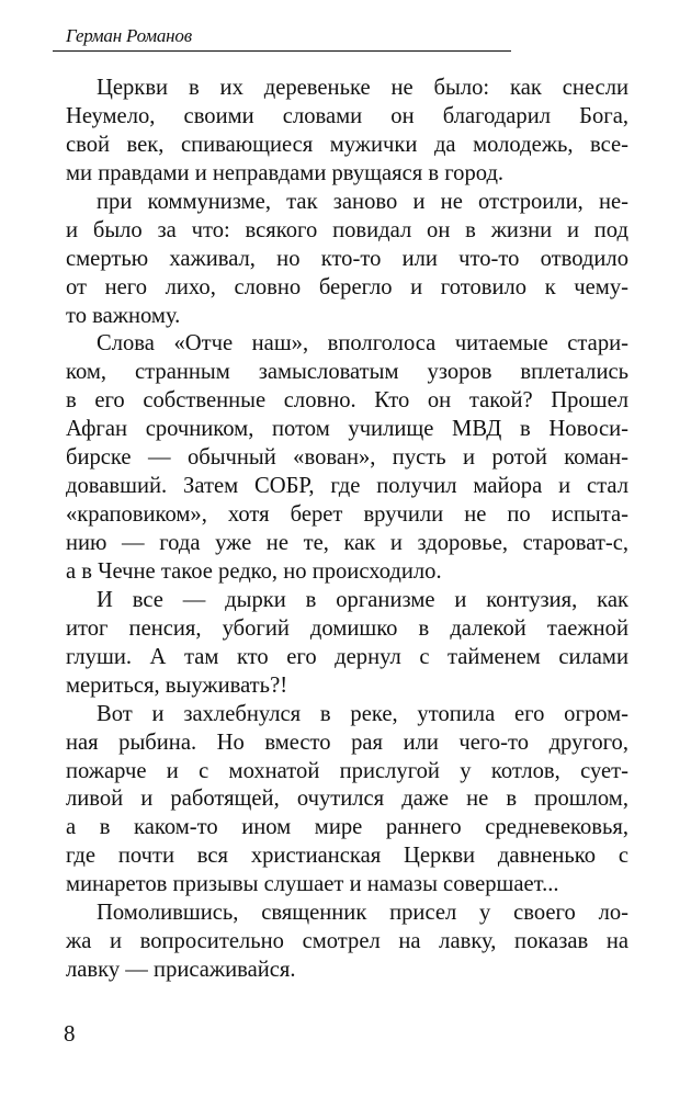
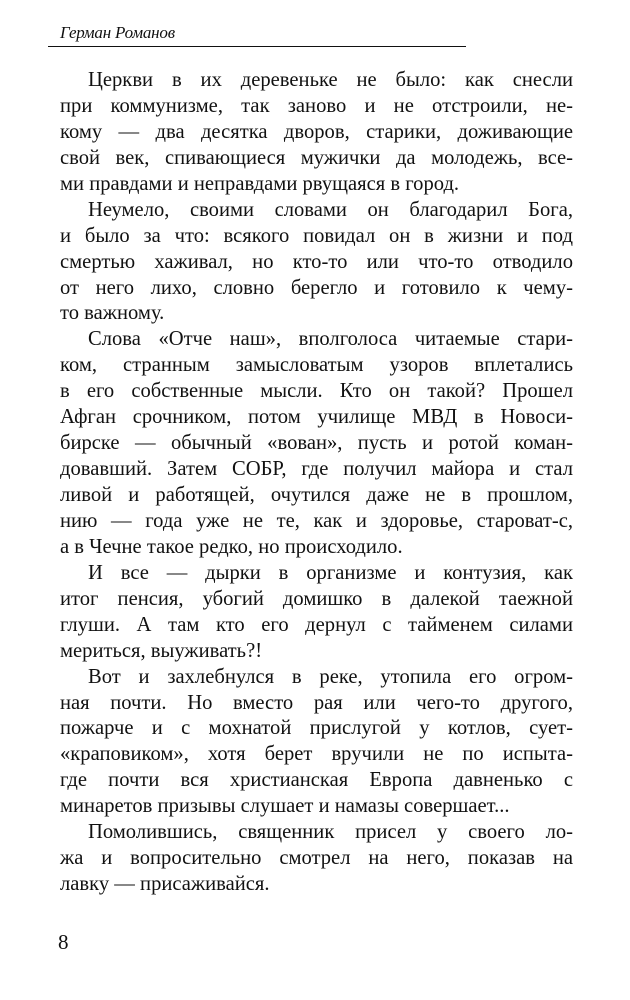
  Герман Романов
  Церкви в их деревеньке не было: как снесли
- Неумело, своими словами он благодарил Бога,
+ при коммунизме, так заново и не отстроили, не-
+ кому — два десятка дворов, старики, доживающие
  свой век, спивающиеся мужички да молодежь, все-
  ми правдами и неправдами рвущаяся в город.
- при коммунизме, так заново и не отстроили, не-
+ Неумело, своими словами он благодарил Бога,
  и было за что: всякого повидал он в жизни и под
  смертью хаживал, но кто-то или что-то отводило
  от него лихо, словно берегло и готовило к чему-
  то важному.
  Слова «Отче наш», вполголоса читаемые стари-
  ком, странным замысловатым узоров вплетались
- в его собственные словно. Кто он такой? Прошел
+ в его собственные мысли. Кто он такой? Прошел
  Афган срочником, потом училище МВД в Новоси-
  бирске — обычный «вован», пусть и ротой коман-
  довавший. Затем СОБР, где получил майора и стал
- «краповиком», хотя берет вручили не по испыта-
+ ливой и работящей, очутился даже не в прошлом,
  нию — года уже не те, как и здоровье, староват-с,
  а в Чечне такое редко, но происходило.
  И все — дырки в организме и контузия, как
  итог пенсия, убогий домишко в далекой таежной
  глуши. А там кто его дернул с тайменем силами
  мериться, выуживать?!
  Вот и захлебнулся в реке, утопила его огром-
- ная рыбина. Но вместо рая или чего-то другого,
+ ная почти. Но вместо рая или чего-то другого,
  пожарче и с мохнатой прислугой у котлов, сует-
- ливой и работящей, очутился даже не в прошлом,
+ «краповиком», хотя берет вручили не по испыта-
- а в каком-то ином мире раннего средневековья,
- где почти вся христианская Церкви давненько с
+ где почти вся христианская Европа давненько с
  минаретов призывы слушает и намазы совершает...
  Помолившись, священник присел у своего ло-
- жа и вопросительно смотрел на лавку, показав на
+ жа и вопросительно смотрел на него, показав на
  лавку — присаживайся.
  8
